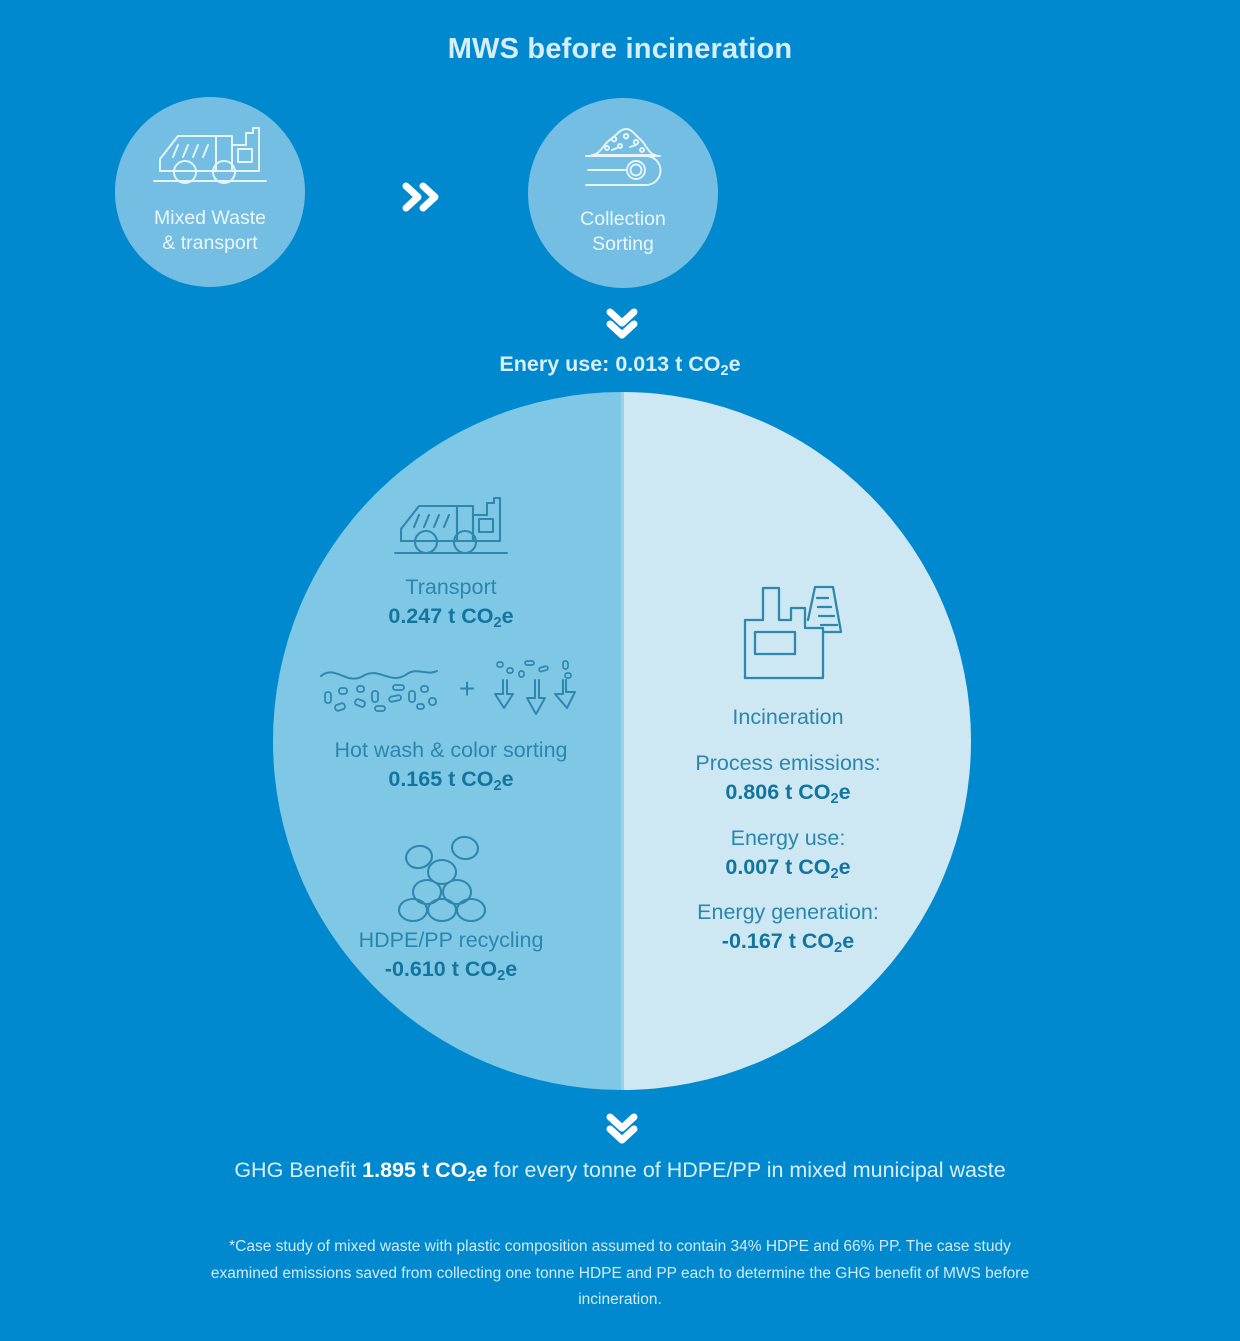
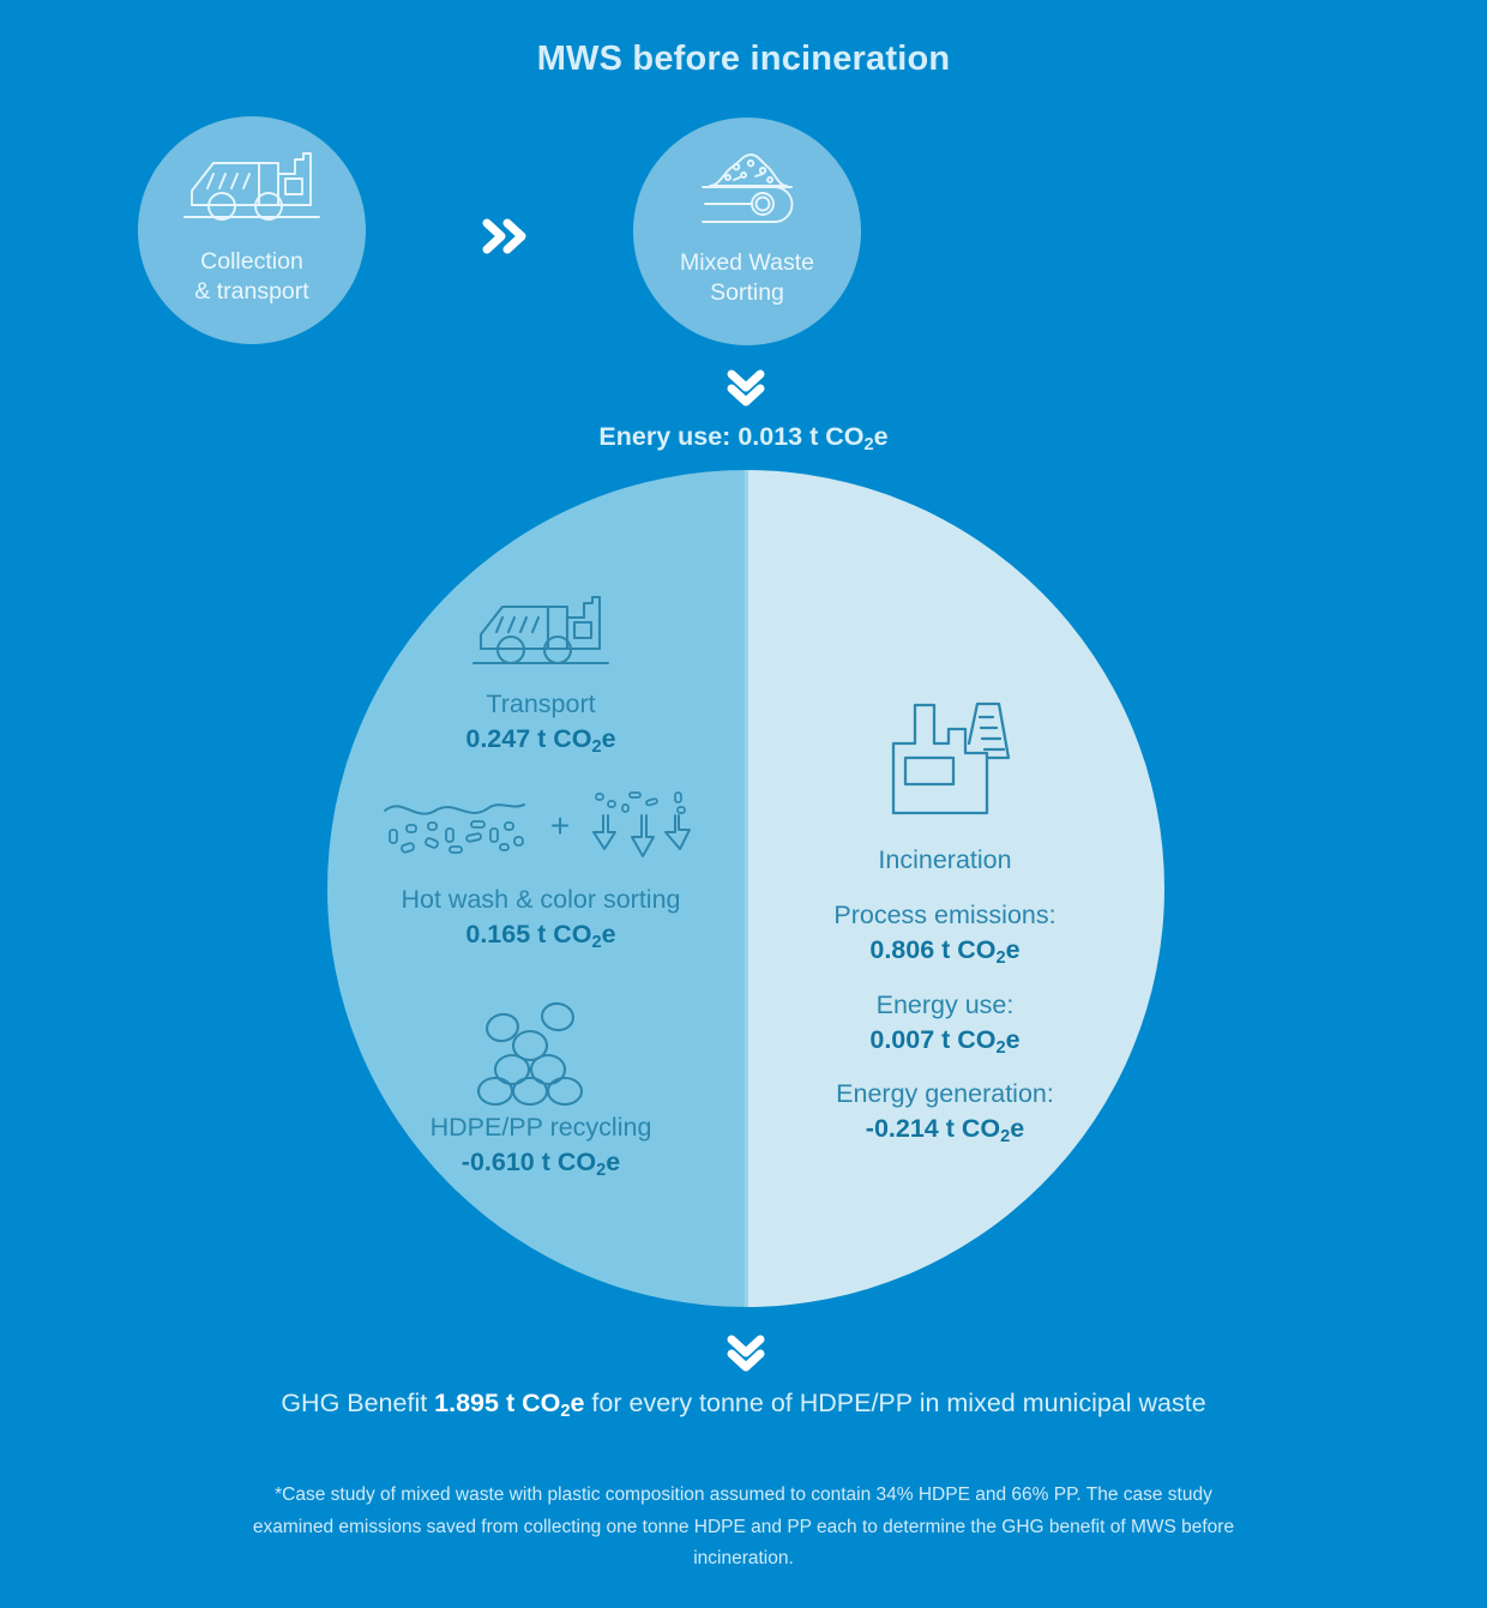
  MWS before incineration
- Mixed Waste
+ Collection
  & transport
- Collection
+ Mixed Waste
  Sorting
  Enery use: 0.013 t CO2e
  Transport
  0.247 t CO2e
  +
  Hot wash & color sorting
  0.165 t CO2e
  HDPE/PP recycling
  -0.610 t CO2e
  Incineration
  Process emissions:
  0.806 t CO2e
  Energy use:
  0.007 t CO2e
  Energy generation:
- -0.167 t CO2e
+ -0.214 t CO2e
  GHG Benefit 1.895 t CO2e for every tonne of HDPE/PP in mixed municipal waste
  *Case study of mixed waste with plastic composition assumed to contain 34% HDPE and 66% PP. The case study examined emissions saved from collecting one tonne HDPE and PP each to determine the GHG benefit of MWS before incineration.
